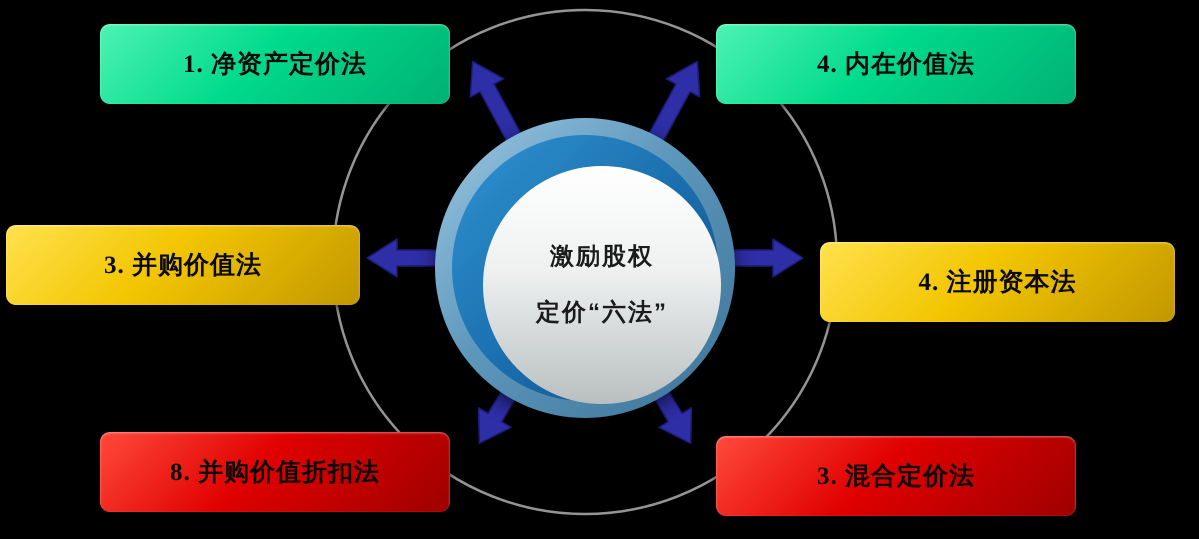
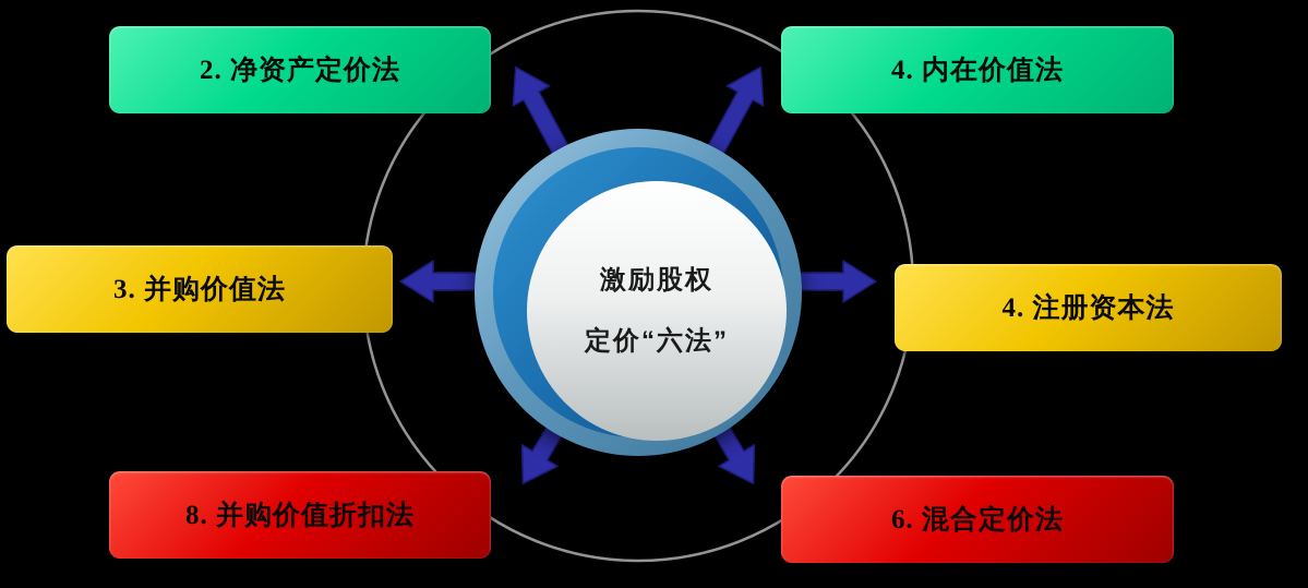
- 1. 净资产定价法
+ 2. 净资产定价法
  4. 内在价值法
  3. 并购价值法
  4. 注册资本法
  8. 并购价值折扣法
- 3. 混合定价法
+ 6. 混合定价法
  激励股权
  定价“六法”
